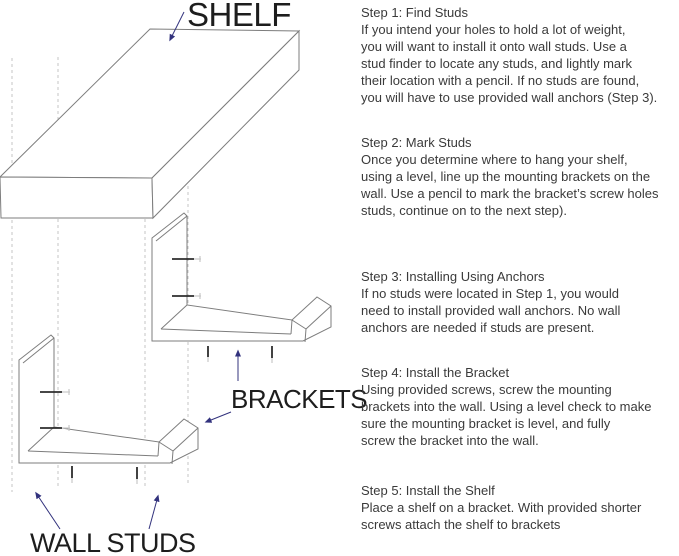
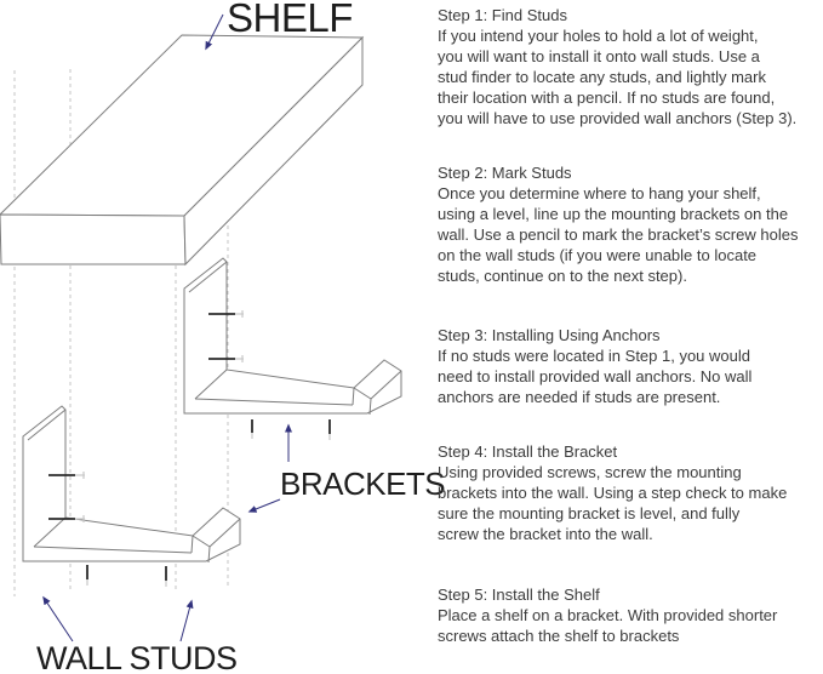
  SHELF
  BRACKETS
  WALL STUDS
  Step 1: Find Studs
  If you intend your holes to hold a lot of weight,
  you will want to install it onto wall studs. Use a
  stud finder to locate any studs, and lightly mark
  their location with a pencil. If no studs are found,
  you will have to use provided wall anchors (Step 3).
  Step 2: Mark Studs
  Once you determine where to hang your shelf,
  using a level, line up the mounting brackets on the
  wall. Use a pencil to mark the bracket’s screw holes
+ on the wall studs (if you were unable to locate
  studs, continue on to the next step).
  Step 3: Installing Using Anchors
  If no studs were located in Step 1, you would
  need to install provided wall anchors. No wall
  anchors are needed if studs are present.
  Step 4: Install the Bracket
  Using provided screws, screw the mounting
- brackets into the wall. Using a level check to make
+ brackets into the wall. Using a step check to make
  sure the mounting bracket is level, and fully
  screw the bracket into the wall.
  Step 5: Install the Shelf
  Place a shelf on a bracket. With provided shorter
  screws attach the shelf to brackets
